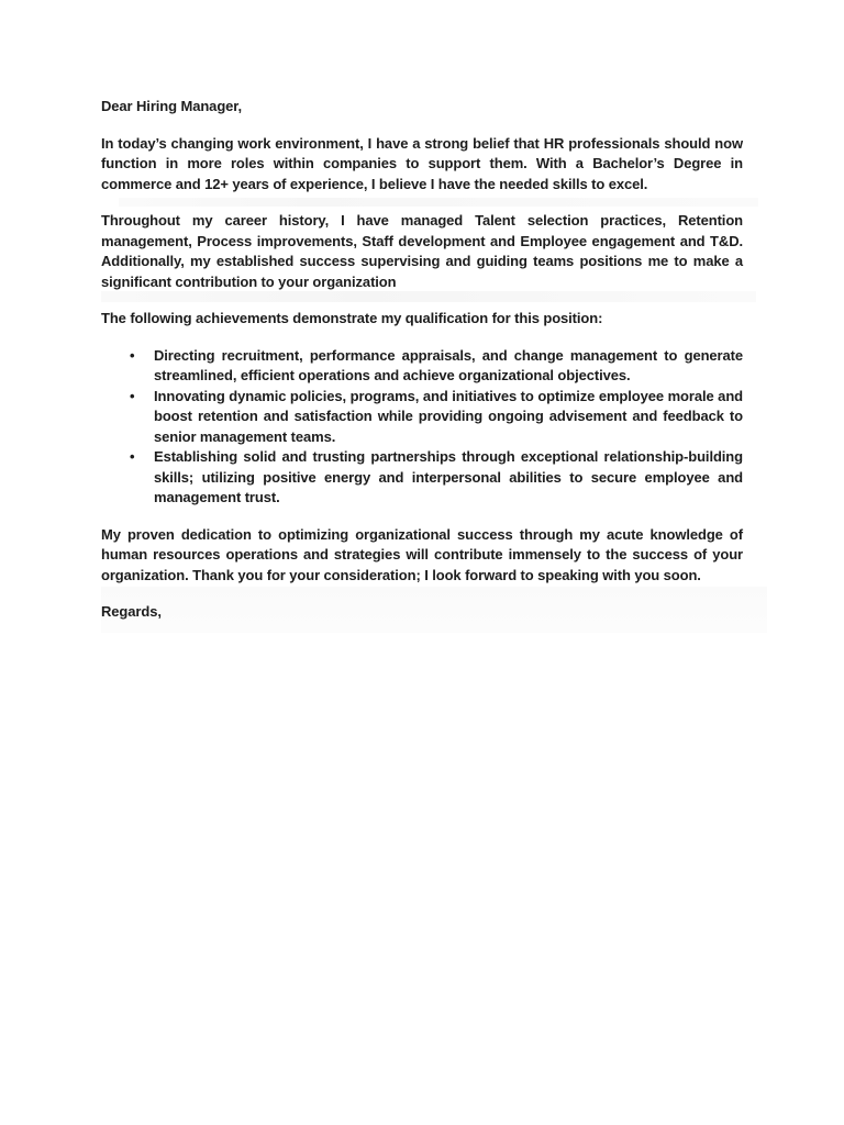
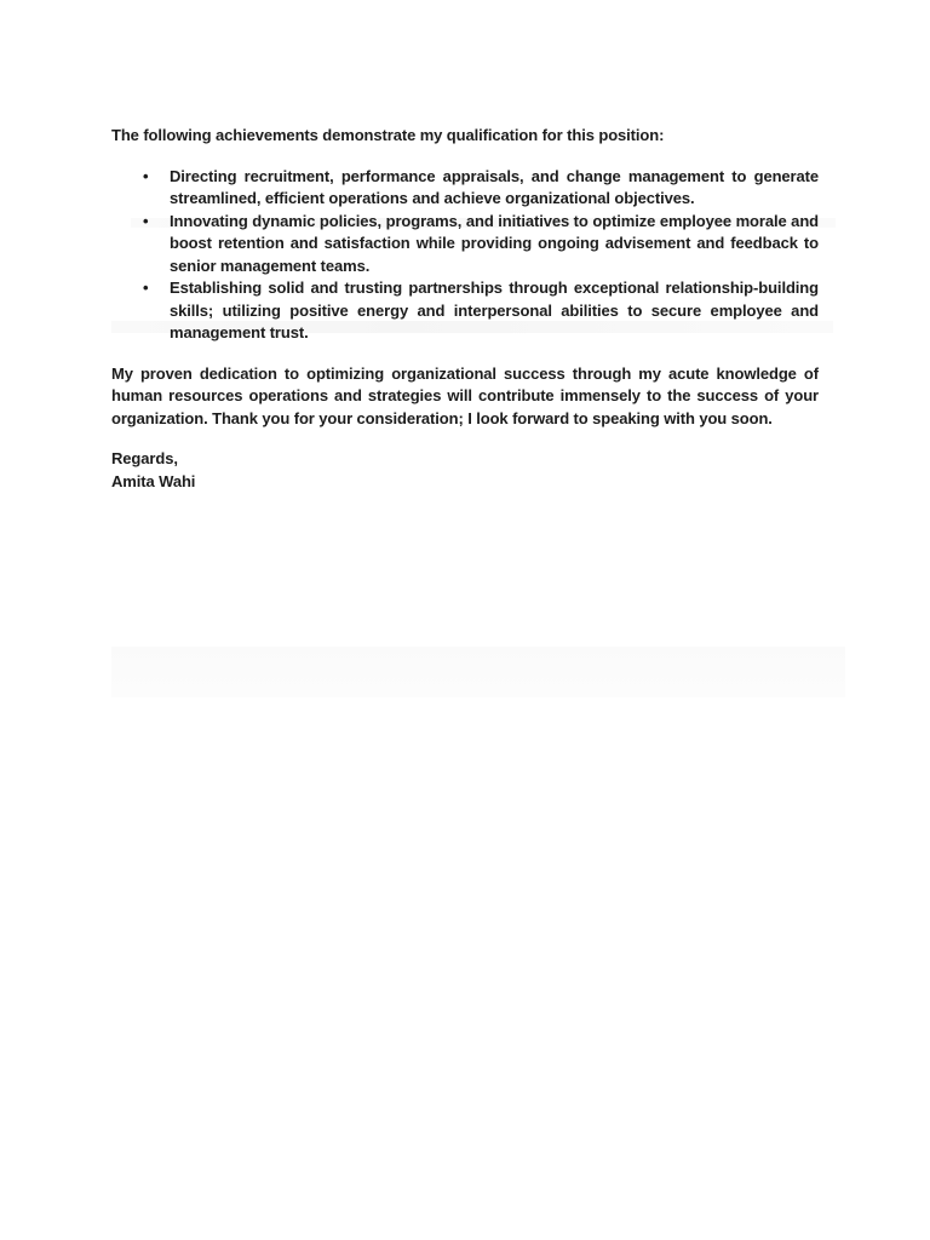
- Dear Hiring Manager,
- In today’s changing work environment, I have a strong belief that HR professionals should now function in more roles within companies to support them. With a Bachelor’s Degree in commerce and 12+ years of experience, I believe I have the needed skills to excel.
- Throughout my career history, I have managed Talent selection practices, Retention management, Process improvements, Staff development and Employee engagement and T&D. Additionally, my established success supervising and guiding teams positions me to make a significant contribution to your organization
  The following achievements demonstrate my qualification for this position:
  •
  Directing recruitment, performance appraisals, and change management to generate streamlined, efficient operations and achieve organizational objectives.
  •
  Innovating dynamic policies, programs, and initiatives to optimize employee morale and boost retention and satisfaction while providing ongoing advisement and feedback to senior management teams.
  •
  Establishing solid and trusting partnerships through exceptional relationship-building skills; utilizing positive energy and interpersonal abilities to secure employee and management trust.
  My proven dedication to optimizing organizational success through my acute knowledge of human resources operations and strategies will contribute immensely to the success of your organization. Thank you for your consideration; I look forward to speaking with you soon.
  Regards,
+ Amita Wahi
